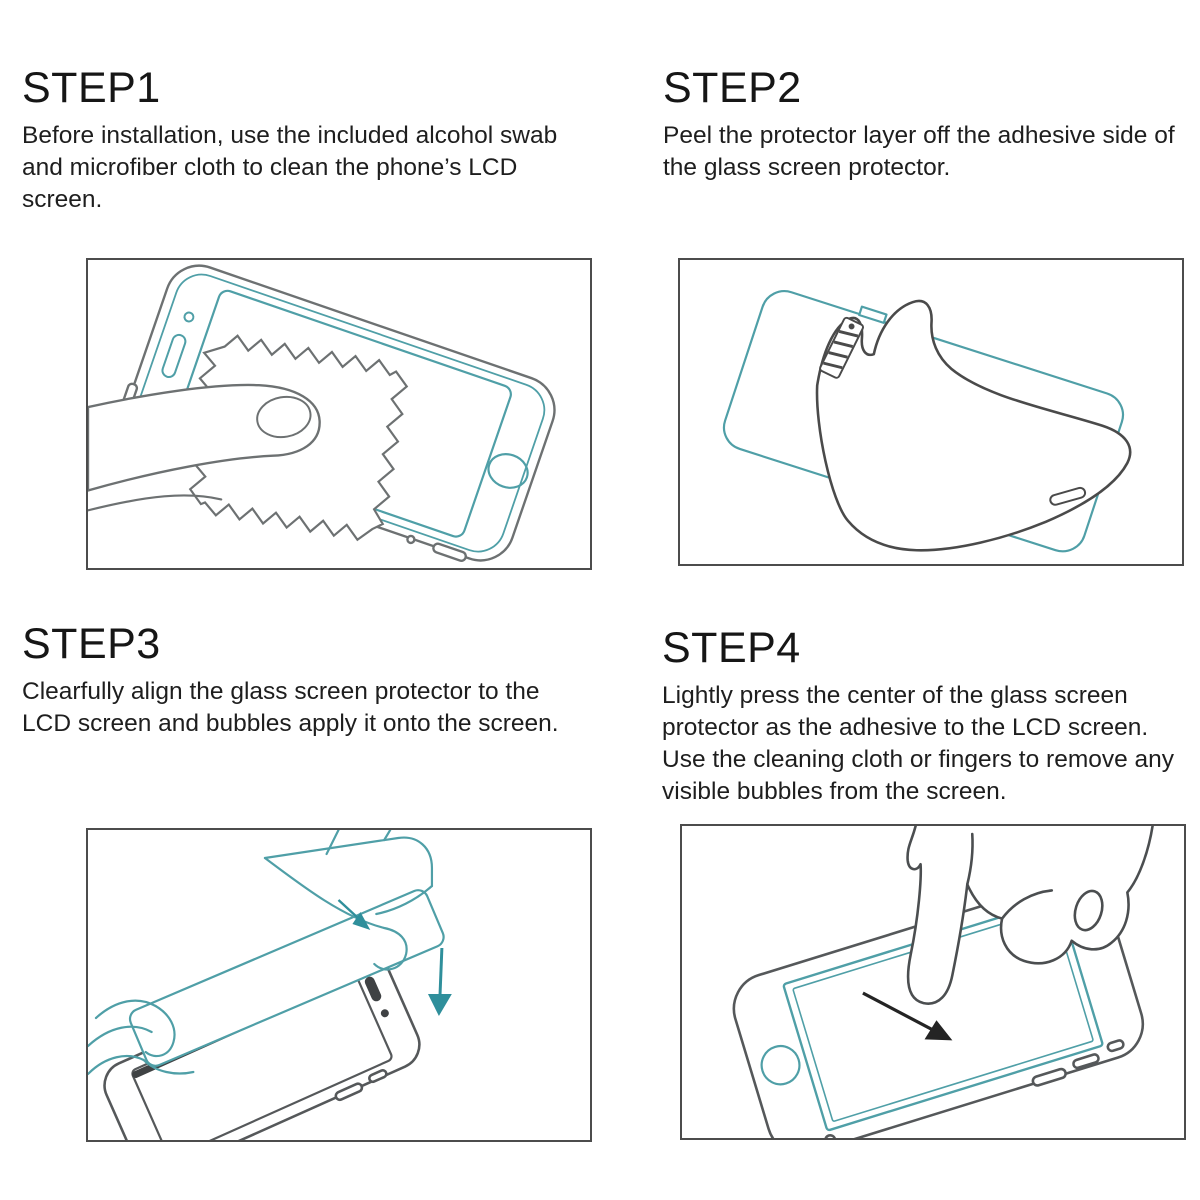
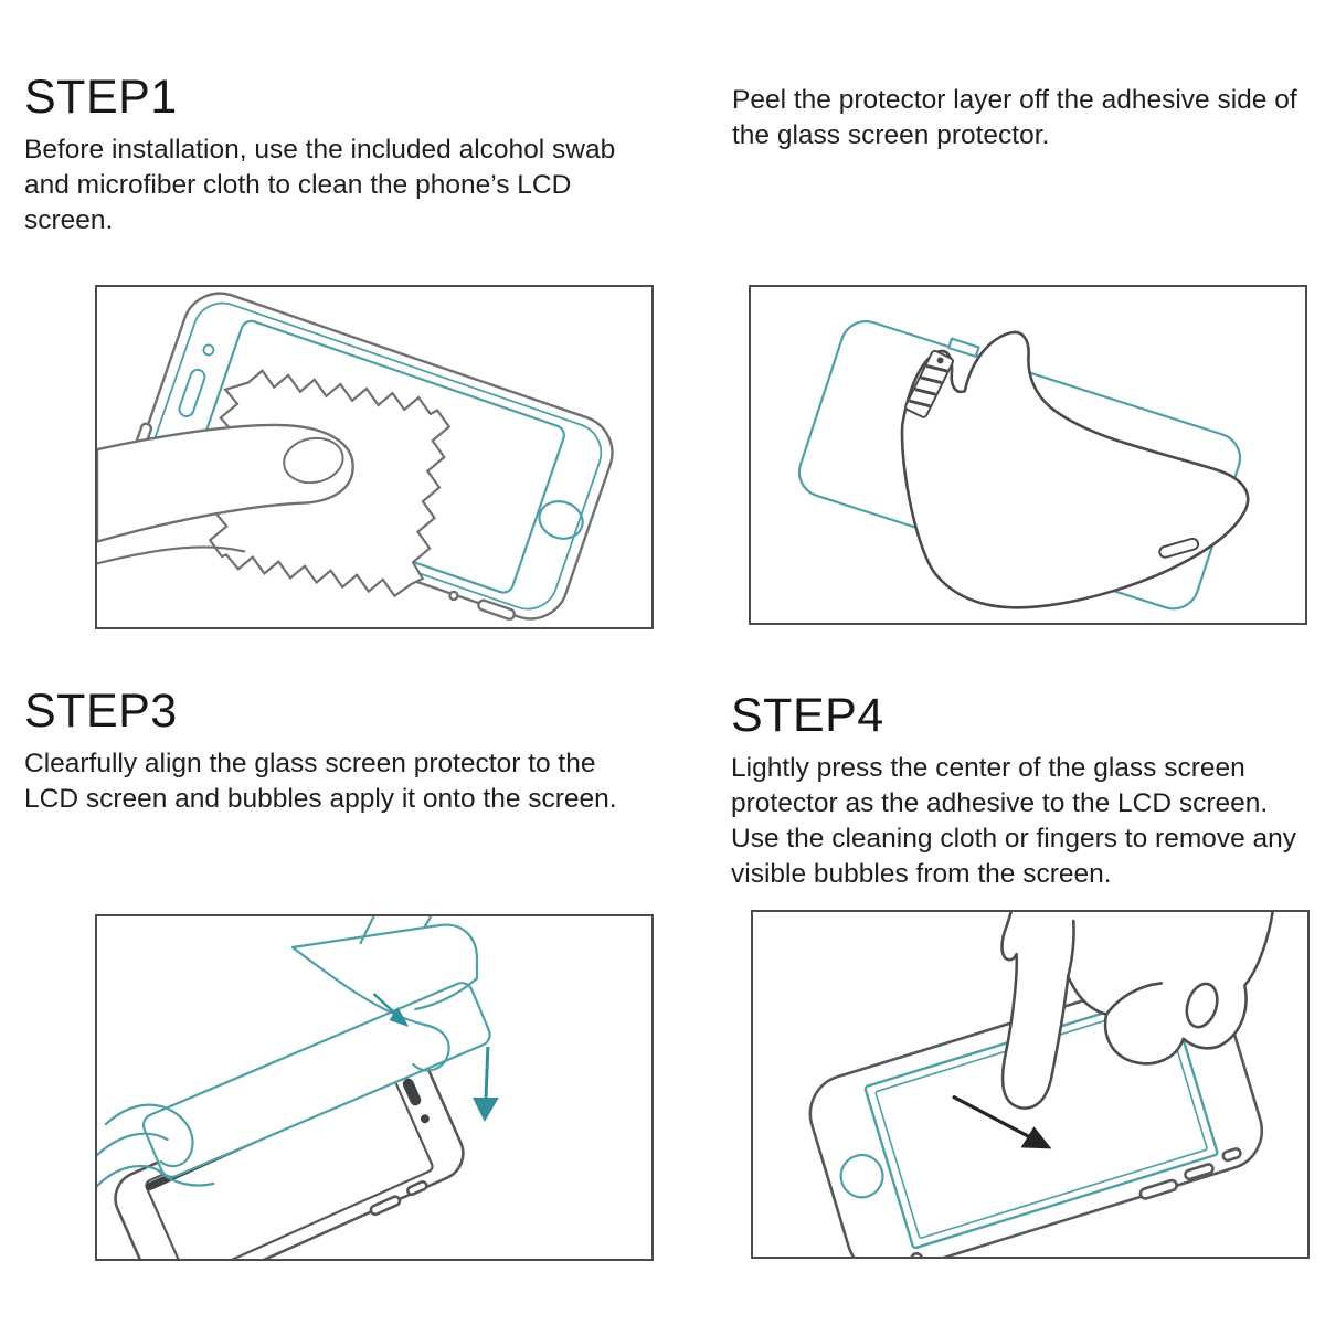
  STEP1
  Before installation, use the included alcohol swab and microfiber cloth to clean the phone’s LCD screen.
- STEP2
  Peel the protector layer off the adhesive side of the glass screen protector.
  STEP3
  Clearfully align the glass screen protector to the LCD screen and bubbles apply it onto the screen.
  STEP4
  Lightly press the center of the glass screen protector as the adhesive to the LCD screen. Use the cleaning cloth or fingers to remove any visible bubbles from the screen.
